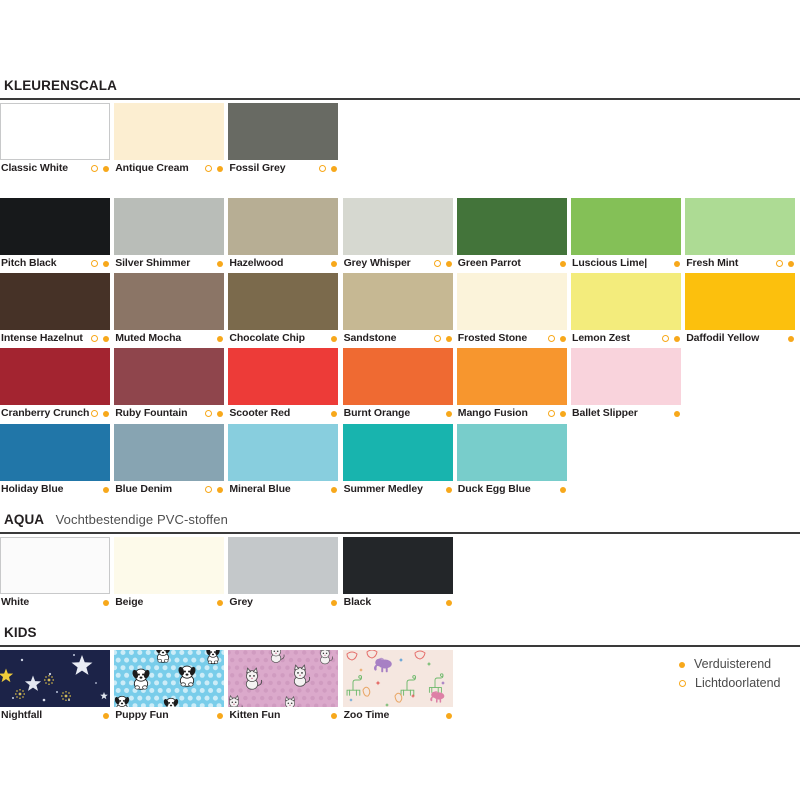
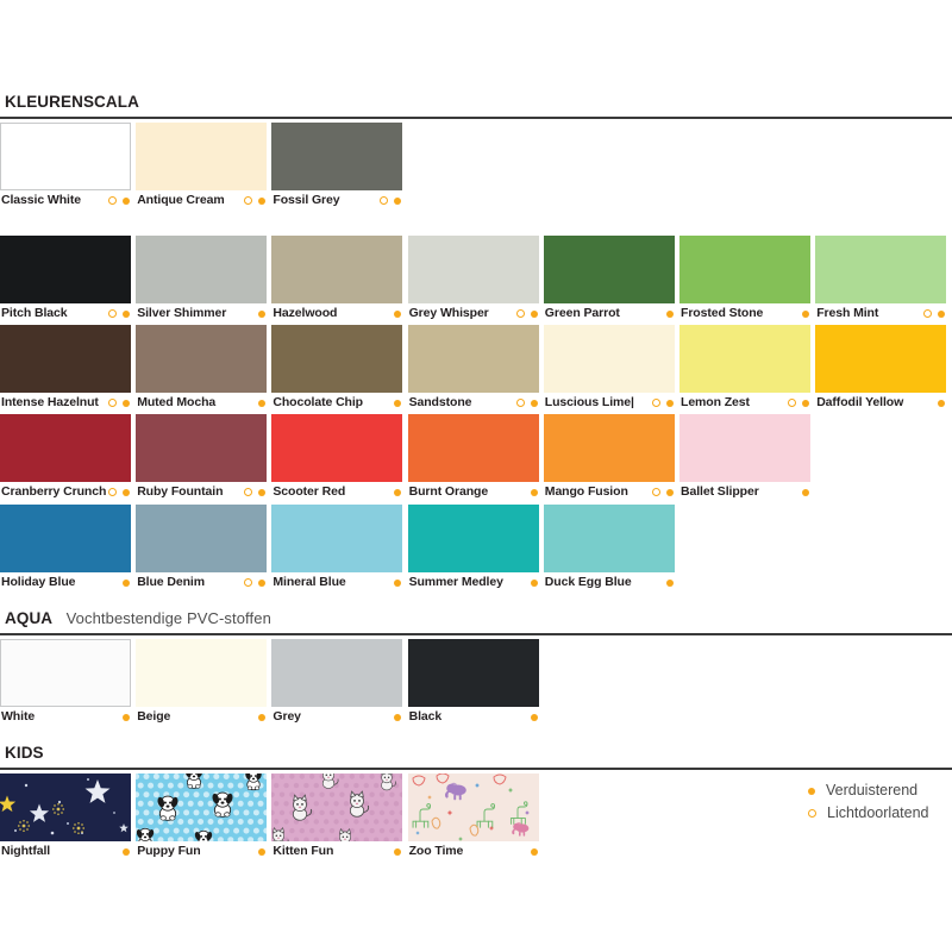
  KLEURENSCALA
  Classic White
  Antique Cream
  Fossil Grey
  Pitch Black
  Silver Shimmer
  Hazelwood
  Grey Whisper
  Green Parrot
- Luscious Lime|
+ Frosted Stone
  Fresh Mint
  Intense Hazelnut
  Muted Mocha
  Chocolate Chip
  Sandstone
- Frosted Stone
+ Luscious Lime|
  Lemon Zest
  Daffodil Yellow
  Cranberry Crunch
  Ruby Fountain
  Scooter Red
  Burnt Orange
  Mango Fusion
  Ballet Slipper
  Holiday Blue
  Blue Denim
  Mineral Blue
  Summer Medley
  Duck Egg Blue
  AQUA Vochtbestendige PVC-stoffen
  White
  Beige
  Grey
  Black
  KIDS
  Nightfall
  Puppy Fun
  Kitten Fun
  Zoo Time
  Verduisterend
  Lichtdoorlatend
